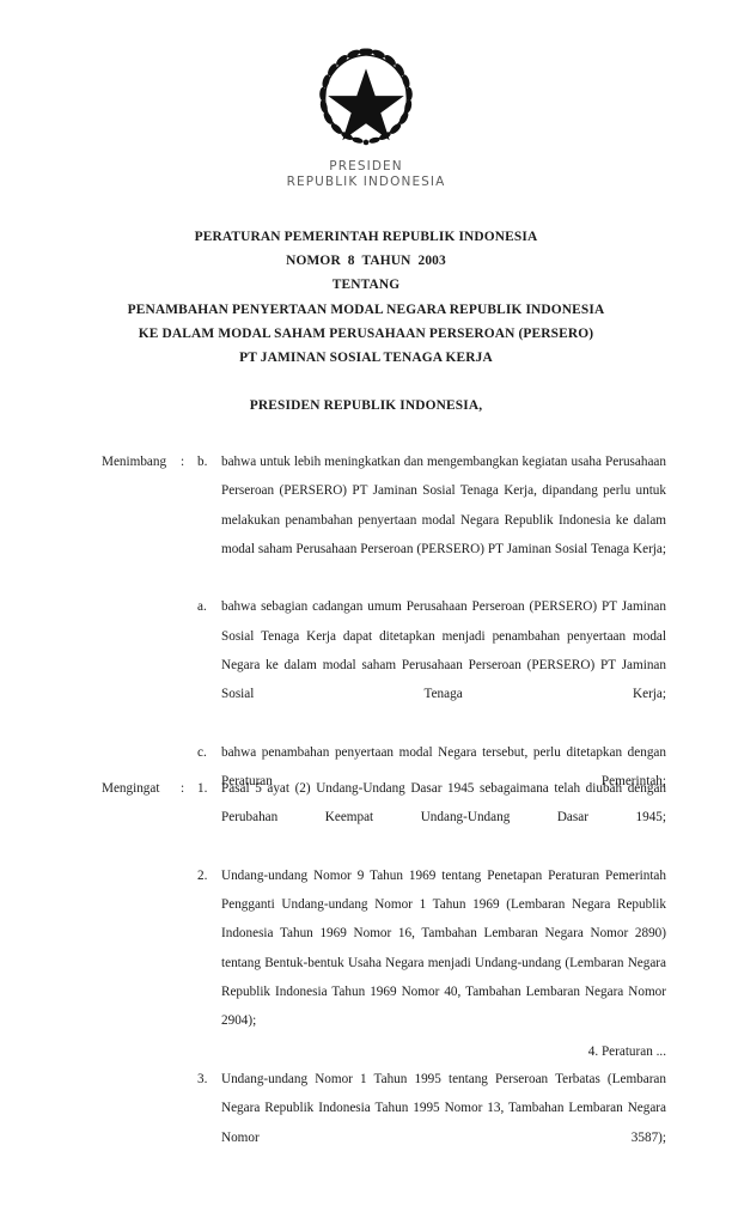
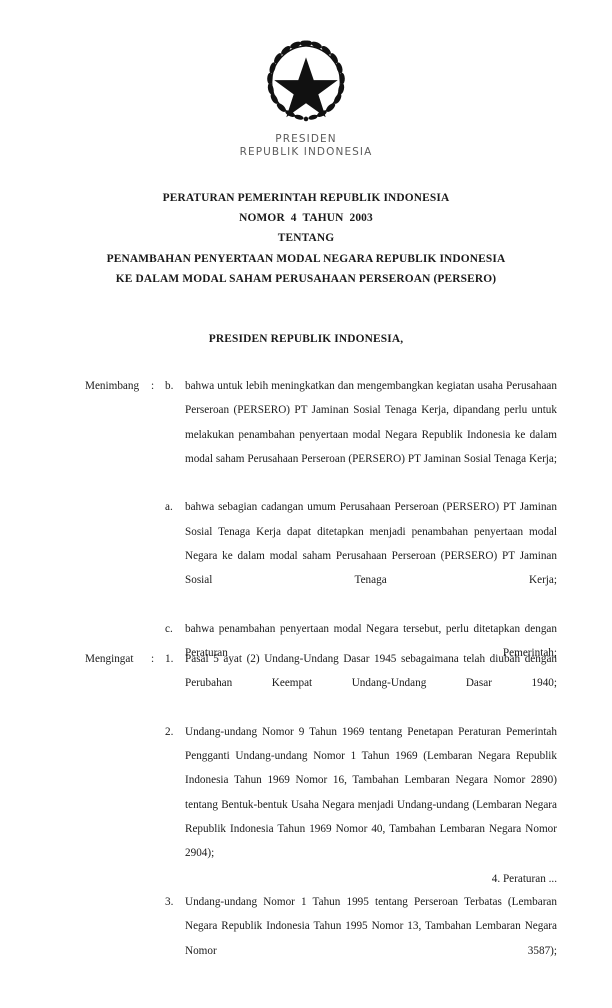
  PRESIDEN
  REPUBLIK INDONESIA
  PERATURAN PEMERINTAH REPUBLIK INDONESIA
- NOMOR 8 TAHUN 2003
+ NOMOR 4 TAHUN 2003
  TENTANG
  PENAMBAHAN PENYERTAAN MODAL NEGARA REPUBLIK INDONESIA
  KE DALAM MODAL SAHAM PERUSAHAAN PERSEROAN (PERSERO)
- PT JAMINAN SOSIAL TENAGA KERJA
  PRESIDEN REPUBLIK INDONESIA,
  Menimbang
  :
  b.
  bahwa untuk lebih meningkatkan dan mengembangkan kegiatan usaha Perusahaan Perseroan (PERSERO) PT Jaminan Sosial Tenaga Kerja, dipandang perlu untuk melakukan penambahan penyertaan modal Negara Republik Indonesia ke dalam modal saham Perusahaan Perseroan (PERSERO) PT Jaminan Sosial Tenaga Kerja;
  a.
  bahwa sebagian cadangan umum Perusahaan Perseroan (PERSERO) PT Jaminan Sosial Tenaga Kerja dapat ditetapkan menjadi penambahan penyertaan modal Negara ke dalam modal saham Perusahaan Perseroan (PERSERO) PT Jaminan Sosial Tenaga Kerja;
  c.
  bahwa penambahan penyertaan modal Negara tersebut, perlu ditetapkan dengan Peraturan Pemerintah;
  Mengingat
  :
  1.
- Pasal 5 ayat (2) Undang-Undang Dasar 1945 sebagaimana telah diubah dengan Perubahan Keempat Undang-Undang Dasar 1945;
+ Pasal 5 ayat (2) Undang-Undang Dasar 1945 sebagaimana telah diubah dengan Perubahan Keempat Undang-Undang Dasar 1940;
  2.
  Undang-undang Nomor 9 Tahun 1969 tentang Penetapan Peraturan Pemerintah Pengganti Undang-undang Nomor 1 Tahun 1969 (Lembaran Negara Republik Indonesia Tahun 1969 Nomor 16, Tambahan Lembaran Negara Nomor 2890) tentang Bentuk-bentuk Usaha Negara menjadi Undang-undang (Lembaran Negara Republik Indonesia Tahun 1969 Nomor 40, Tambahan Lembaran Negara Nomor 2904);
  3.
  Undang-undang Nomor 1 Tahun 1995 tentang Perseroan Terbatas (Lembaran Negara Republik Indonesia Tahun 1995 Nomor 13, Tambahan Lembaran Negara Nomor 3587);
  4. Peraturan ...
